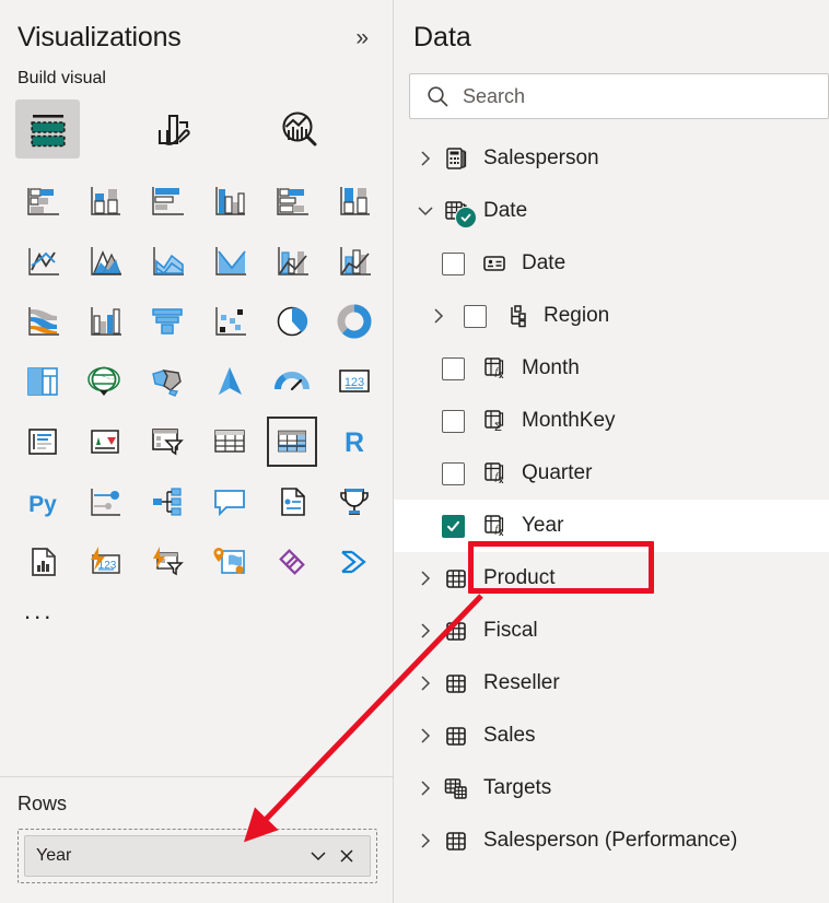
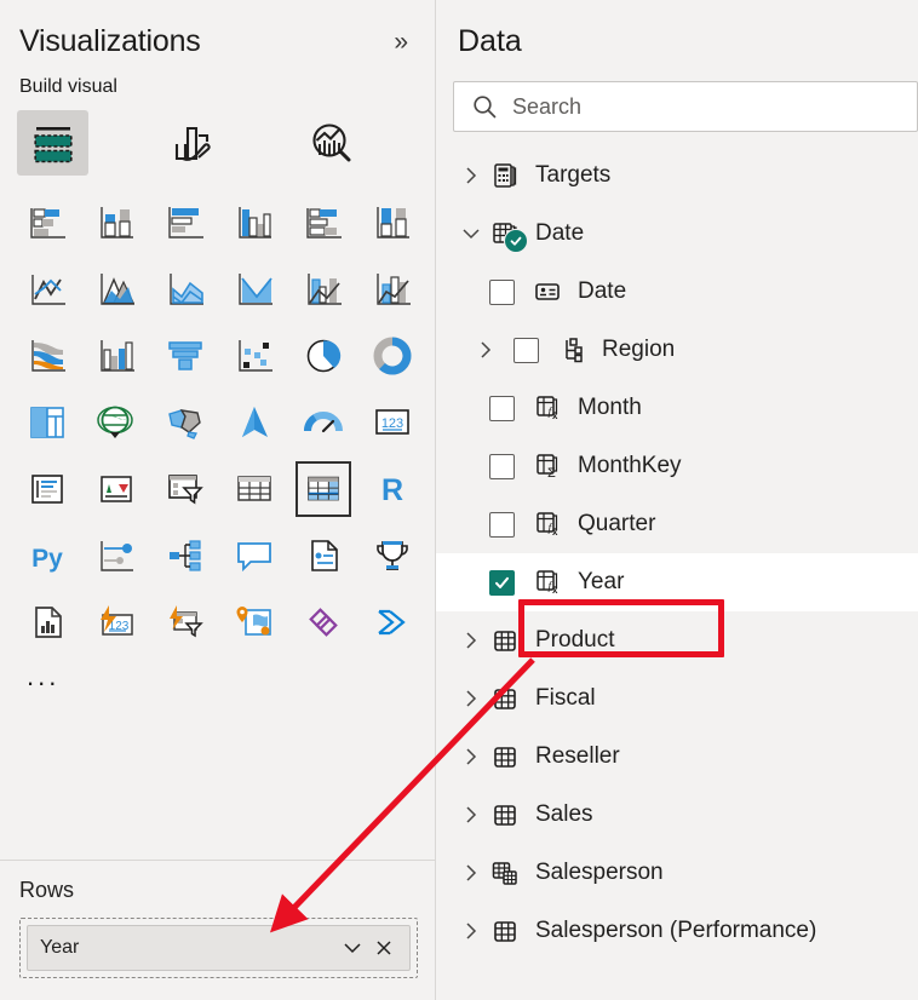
  Visualizations
  »
  Build visual
  123
  R
  Py
  123
  ...
  Rows
  Year
  Data
  Search
- Salesperson
+ Targets
  Date
  Date
  Region
  f
  x
  Month
  Σ
  MonthKey
  f
  x
  Quarter
  f
  x
  Year
  Product
  Fiscal
  Reseller
  Sales
- Targets
+ Salesperson
  Salesperson (Performance)
